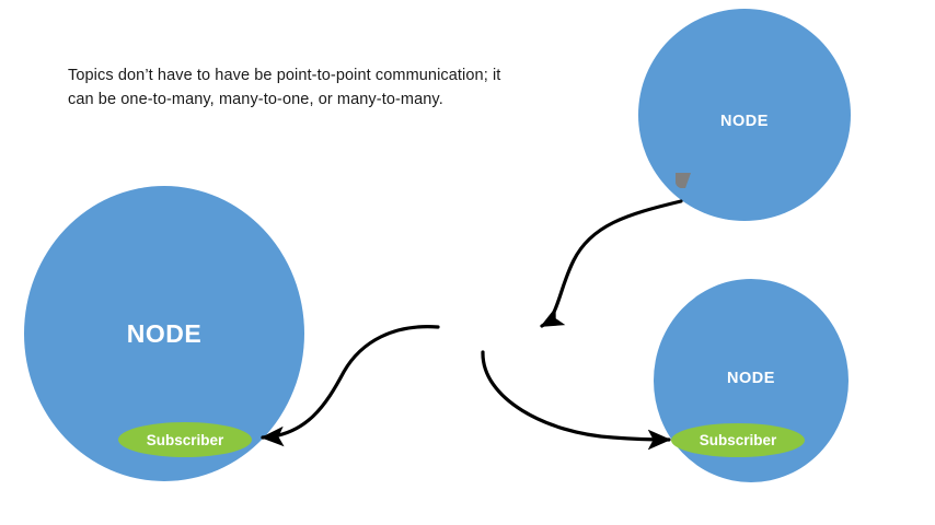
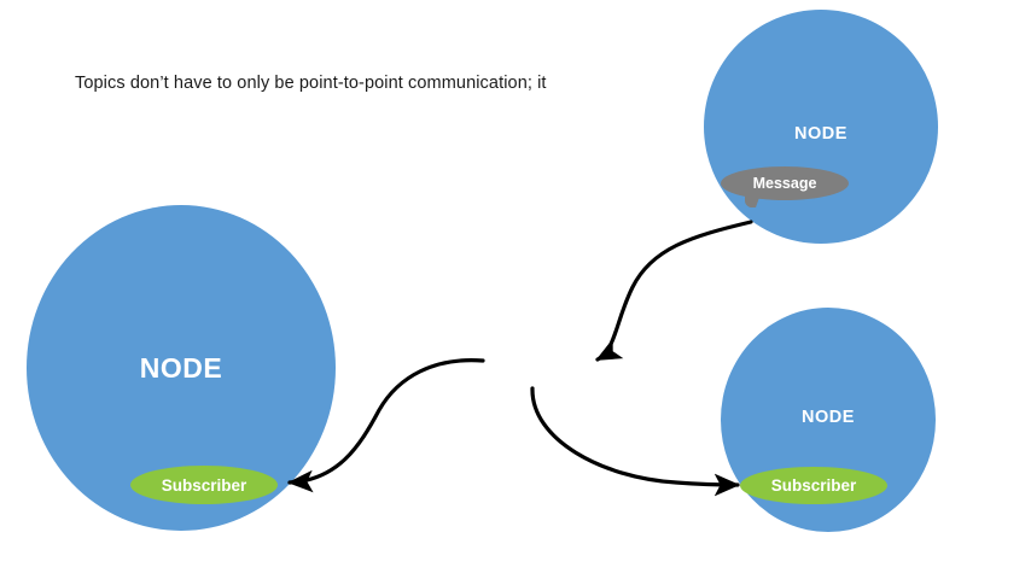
- Topics don’t have to have be point-to-point communication; it
+ Topics don’t have to only be point-to-point communication; it
- can be one-to-many, many-to-one, or many-to-many.
  NODE
  Subscriber
  NODE
+ Message
  NODE
  Subscriber
